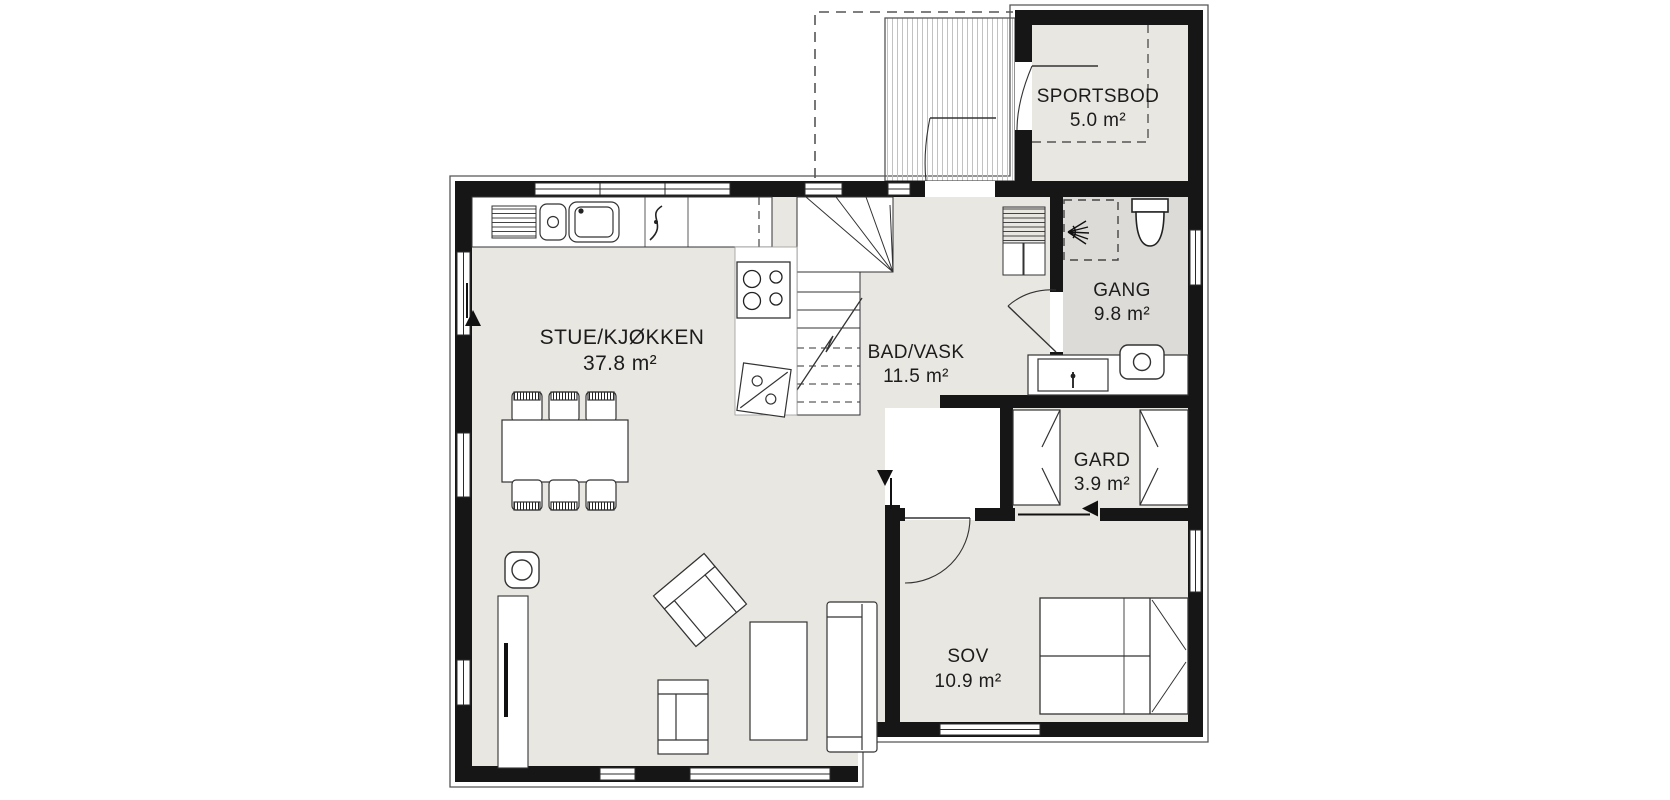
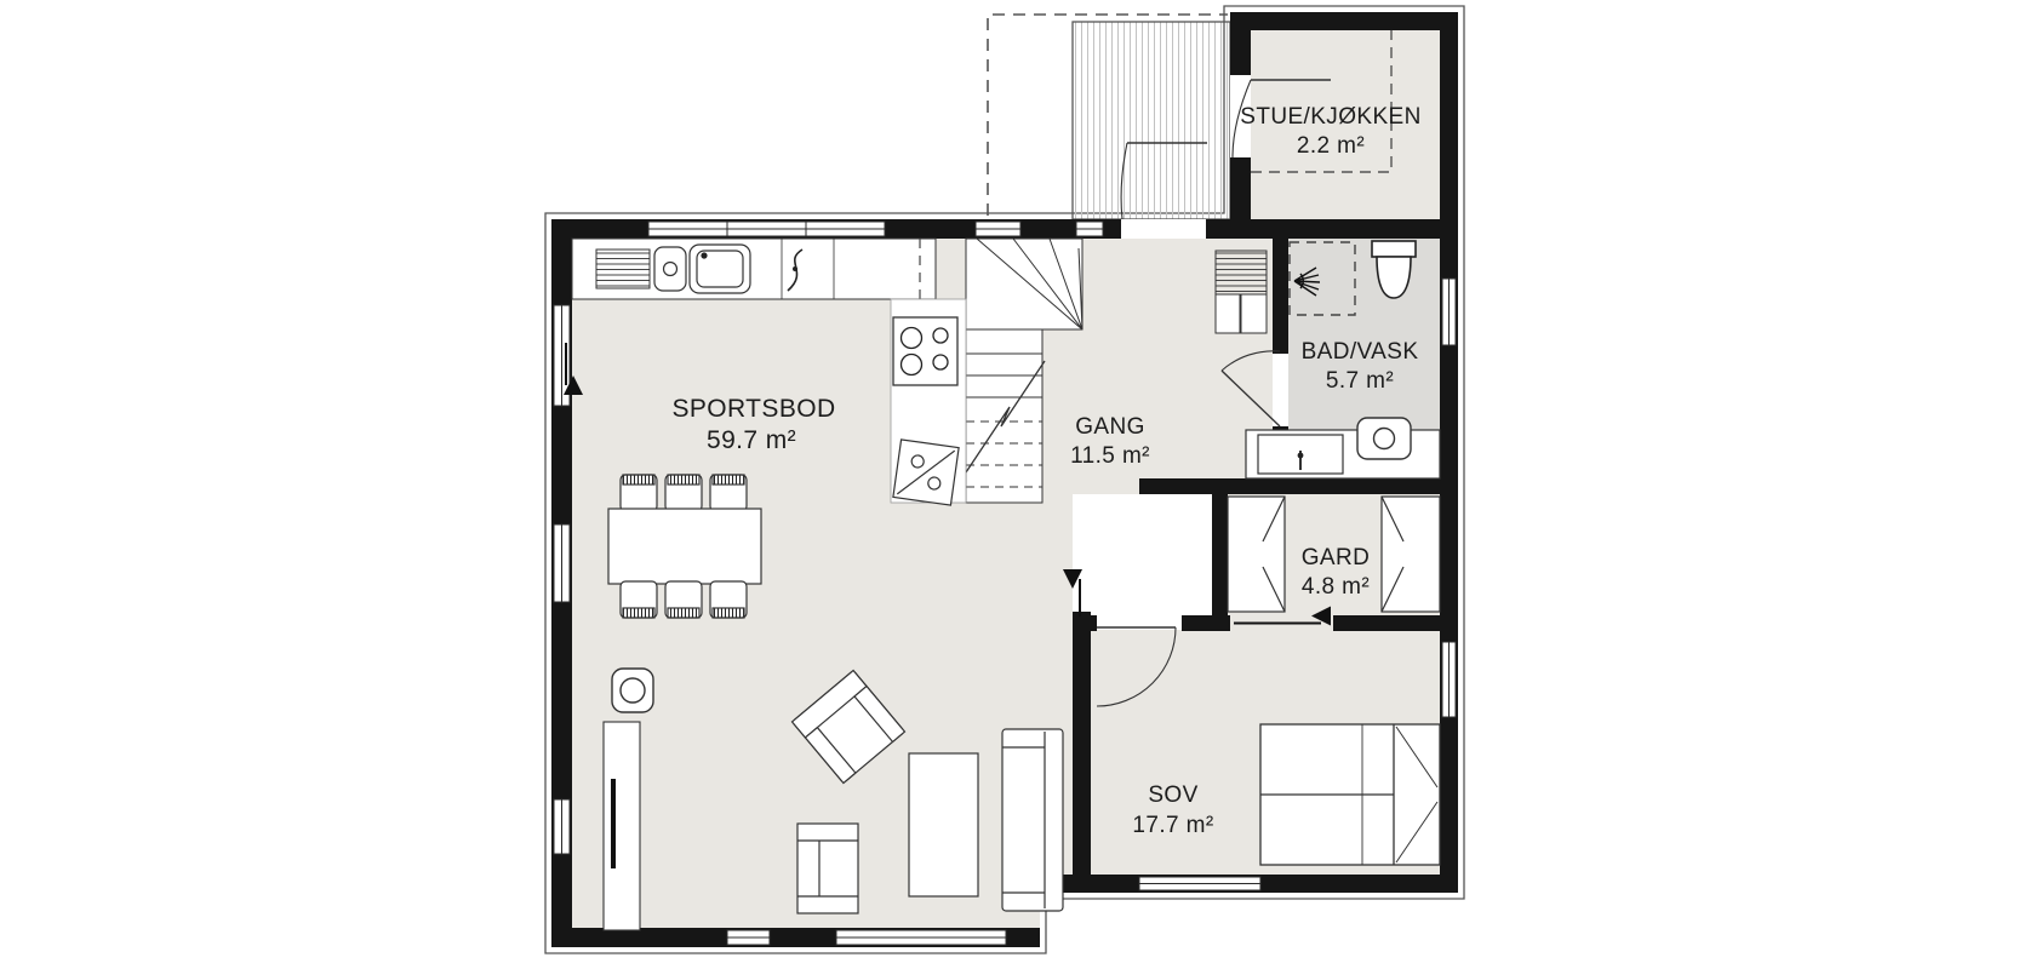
- STUE/KJØKKEN
+ SPORTSBOD
- 37.8 m²
+ 59.7 m²
- BAD/VASK
+ GANG
  11.5 m²
- GANG
+ BAD/VASK
- 9.8 m²
+ 5.7 m²
  GARD
- 3.9 m²
+ 4.8 m²
  SOV
- 10.9 m²
+ 17.7 m²
- SPORTSBOD
+ STUE/KJØKKEN
- 5.0 m²
+ 2.2 m²
